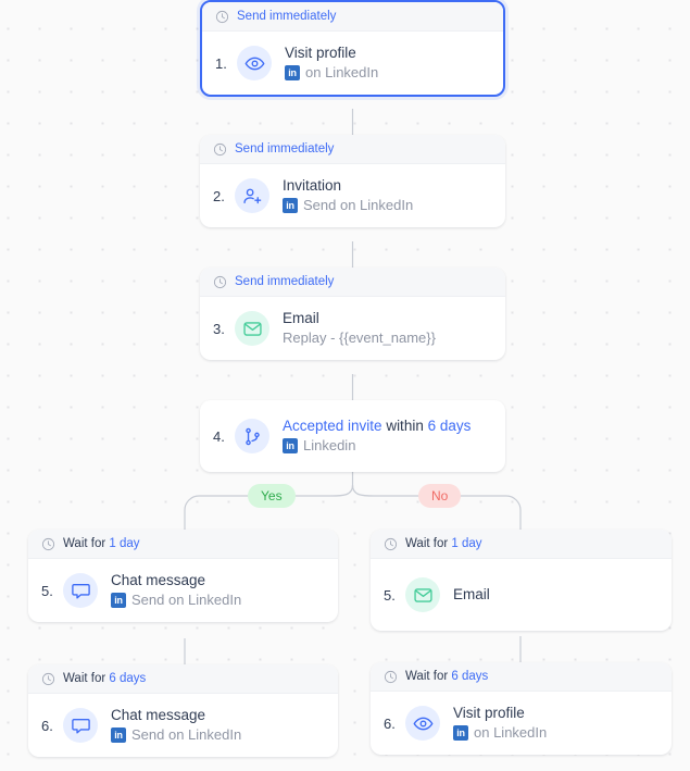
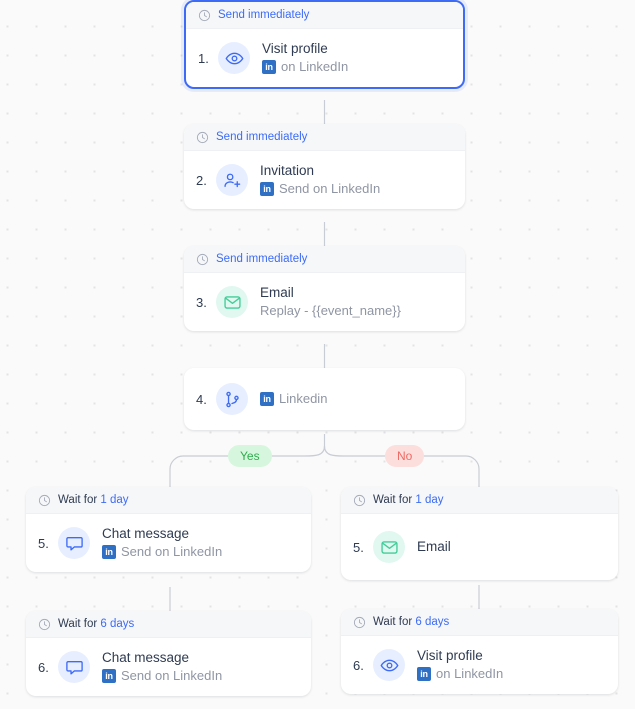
  Yes
  No
  Send immediately
  1.
  Visit profile
  in
  on LinkedIn
  Send immediately
  2.
  Invitation
  in
  Send on LinkedIn
  Send immediately
  3.
  Email
  Replay - {{event_name}}
  4.
- Accepted invite within 6 days
  in
  Linkedin
  Wait for 1 day
  5.
  Chat message
  in
  Send on LinkedIn
  Wait for 1 day
  5.
  Email
  Wait for 6 days
  6.
  Chat message
  in
  Send on LinkedIn
  Wait for 6 days
  6.
  Visit profile
  in
  on LinkedIn
